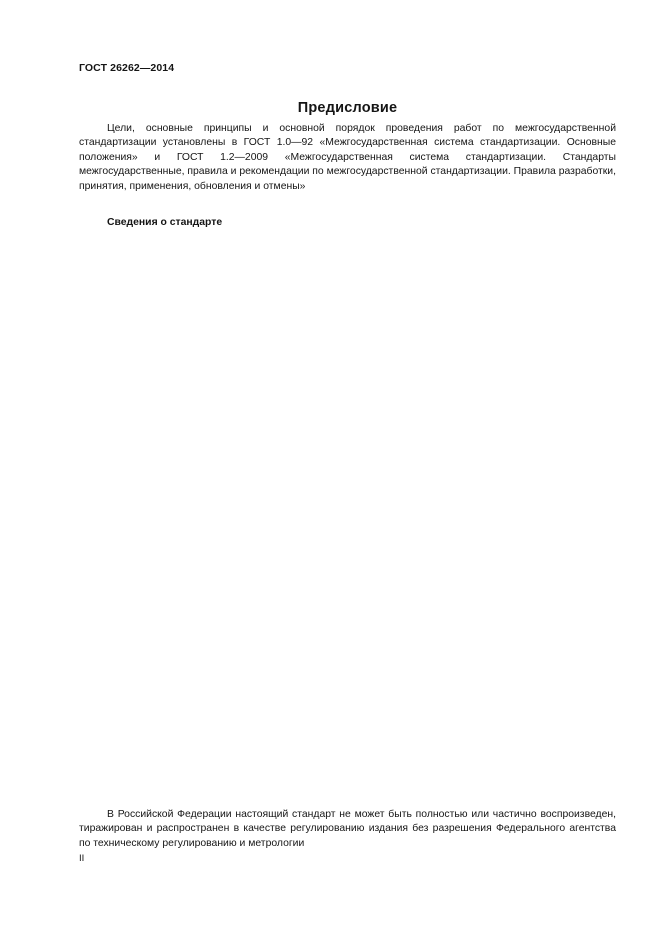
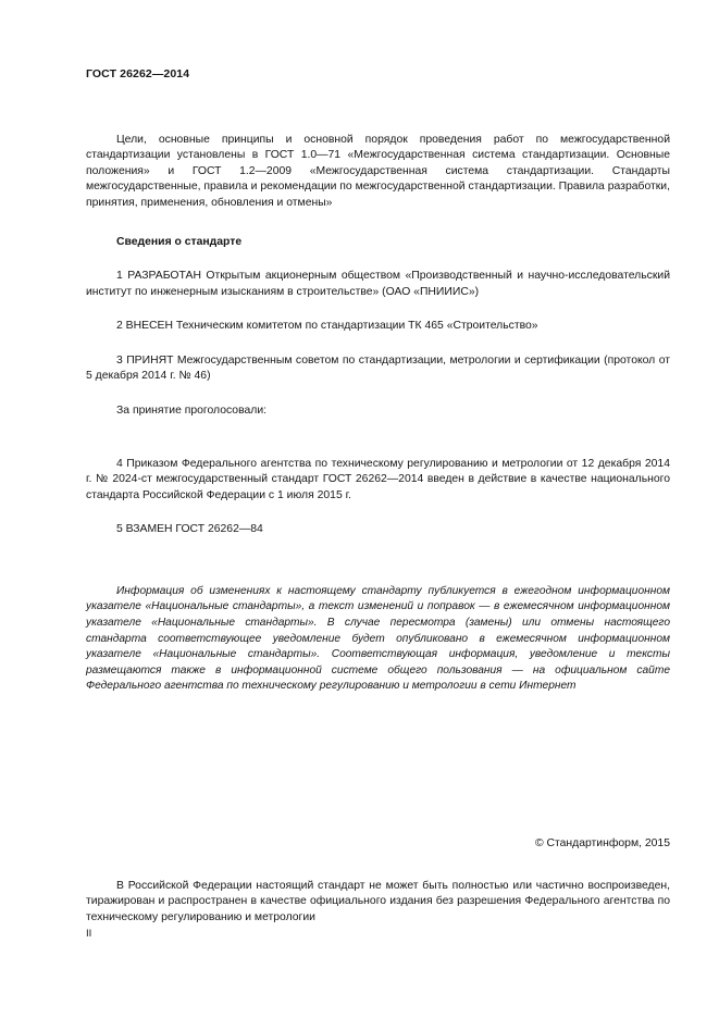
  ГОСТ 26262—2014
- Предисловие
- Цели, основные принципы и основной порядок проведения работ по межгосударственной стандартизации установлены в ГОСТ 1.0—92 «Межгосударственная система стандартизации. Основные положения» и ГОСТ 1.2—2009 «Межгосударственная система стандартизации. Стандарты межгосударственные, правила и рекомендации по межгосударственной стандартизации. Правила разработки, принятия, применения, обновления и отмены»
+ Цели, основные принципы и основной порядок проведения работ по межгосударственной стандартизации установлены в ГОСТ 1.0—71 «Межгосударственная система стандартизации. Основные положения» и ГОСТ 1.2—2009 «Межгосударственная система стандартизации. Стандарты межгосударственные, правила и рекомендации по межгосударственной стандартизации. Правила разработки, принятия, применения, обновления и отмены»
  Сведения о стандарте
+ 1 РАЗРАБОТАН Открытым акционерным обществом «Производственный и научно-исследовательский институт по инженерным изысканиям в строительстве» (ОАО «ПНИИИС»)
+ 2 ВНЕСЕН Техническим комитетом по стандартизации ТК 465 «Строительство»
+ 3 ПРИНЯТ Межгосударственным советом по стандартизации, метрологии и сертификации (протокол от 5 декабря 2014 г. № 46)
+ За принятие проголосовали:
+ 4 Приказом Федерального агентства по техническому регулированию и метрологии от 12 декабря 2014 г. № 2024-ст межгосударственный стандарт ГОСТ 26262—2014 введен в действие в качестве национального стандарта Российской Федерации с 1 июля 2015 г.
+ 5 ВЗАМЕН ГОСТ 26262—84
+ Информация об изменениях к настоящему стандарту публикуется в ежегодном информационном указателе «Национальные стандарты», а текст изменений и поправок — в ежемесячном информационном указателе «Национальные стандарты». В случае пересмотра (замены) или отмены настоящего стандарта соответствующее уведомление будет опубликовано в ежемесячном информационном указателе «Национальные стандарты». Соответствующая информация, уведомление и тексты размещаются также в информационной системе общего пользования — на официальном сайте Федерального агентства по техническому регулированию и метрологии в сети Интернет
+ © Стандартинформ, 2015
- В Российской Федерации настоящий стандарт не может быть полностью или частично воспроизведен, тиражирован и распространен в качестве регулированию издания без разрешения Федерального агентства по техническому регулированию и метрологии
+ В Российской Федерации настоящий стандарт не может быть полностью или частично воспроизведен, тиражирован и распространен в качестве официального издания без разрешения Федерального агентства по техническому регулированию и метрологии
  II
